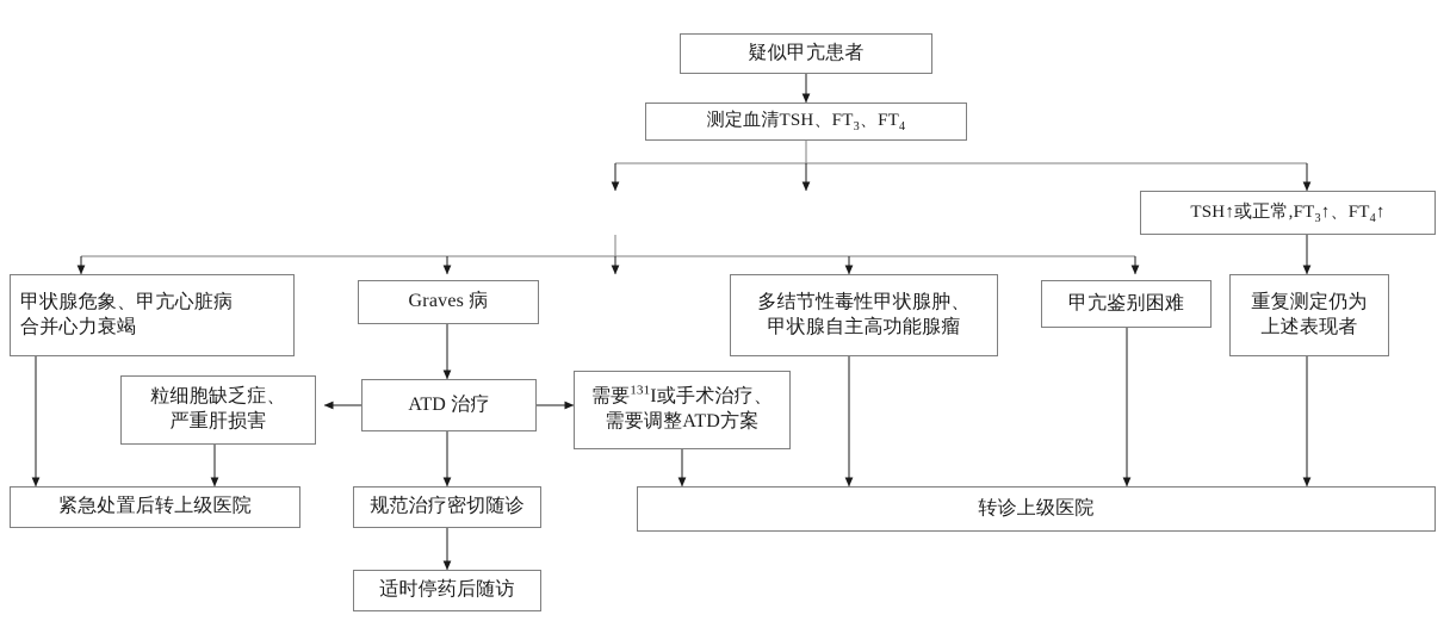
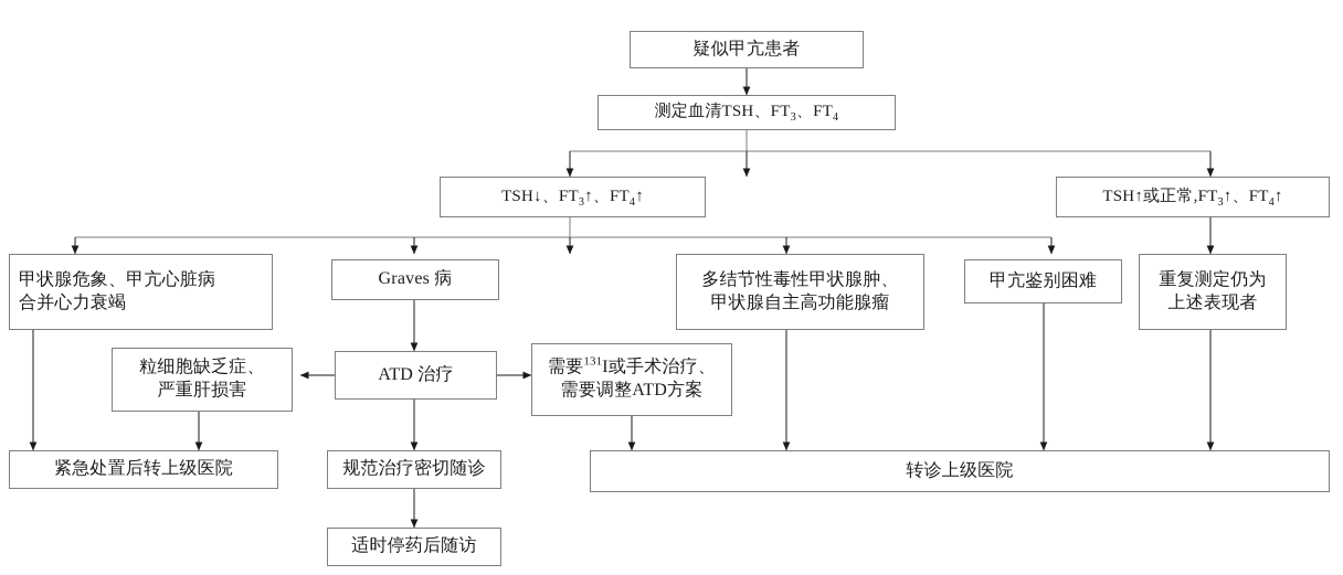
  疑似甲亢患者
  测定血清TSH、FT3、FT4
+ TSH↓、FT3↑、FT4↑
  TSH↑或正常,FT3↑、FT4↑
  甲状腺危象、甲亢心脏病
  合并心力衰竭
  Graves 病
  多结节性毒性甲状腺肿、
  甲状腺自主高功能腺瘤
  甲亢鉴别困难
  重复测定仍为
  上述表现者
  粒细胞缺乏症、
  严重肝损害
  ATD 治疗
  需要131I或手术治疗、
  需要调整ATD方案
  紧急处置后转上级医院
  规范治疗密切随诊
  适时停药后随访
  转诊上级医院
